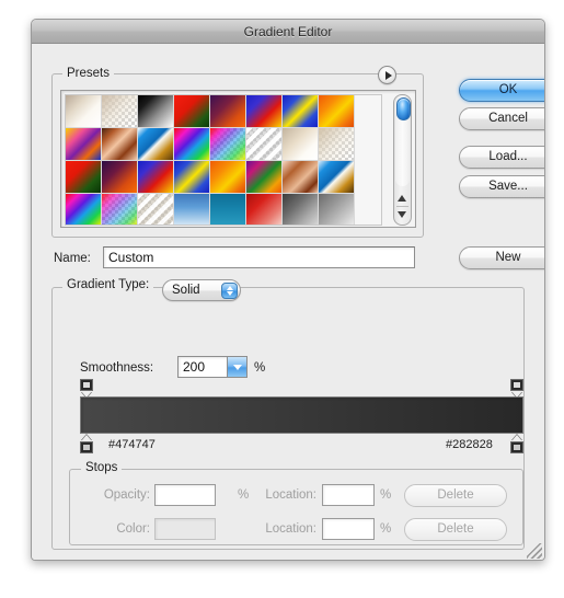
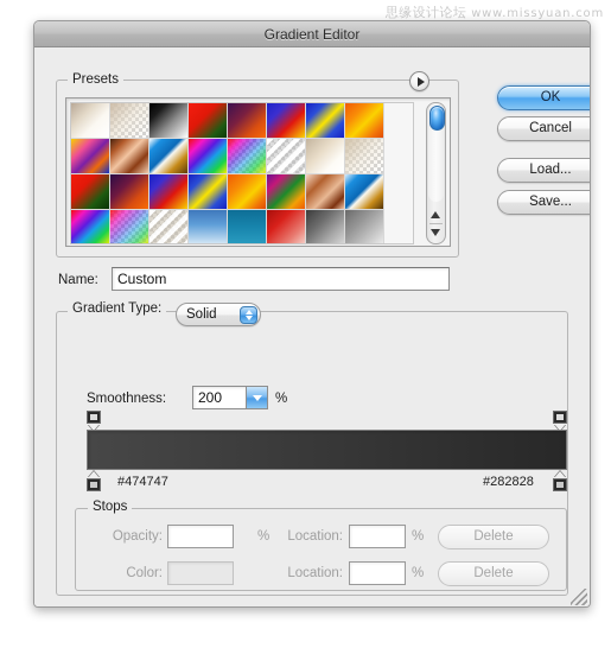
+ 思缘设计论坛 www.missyuan.com
  Gradient Editor
  Presets
  OK
  Cancel
  Load...
  Save...
  Name:
  Custom
- New
  Gradient Type:
  Solid
  Smoothness:
  200
  %
  #474747
  #282828
  Stops
  Opacity:
  %
  Location:
  %
  Delete
  Color:
  Location:
  %
  Delete
